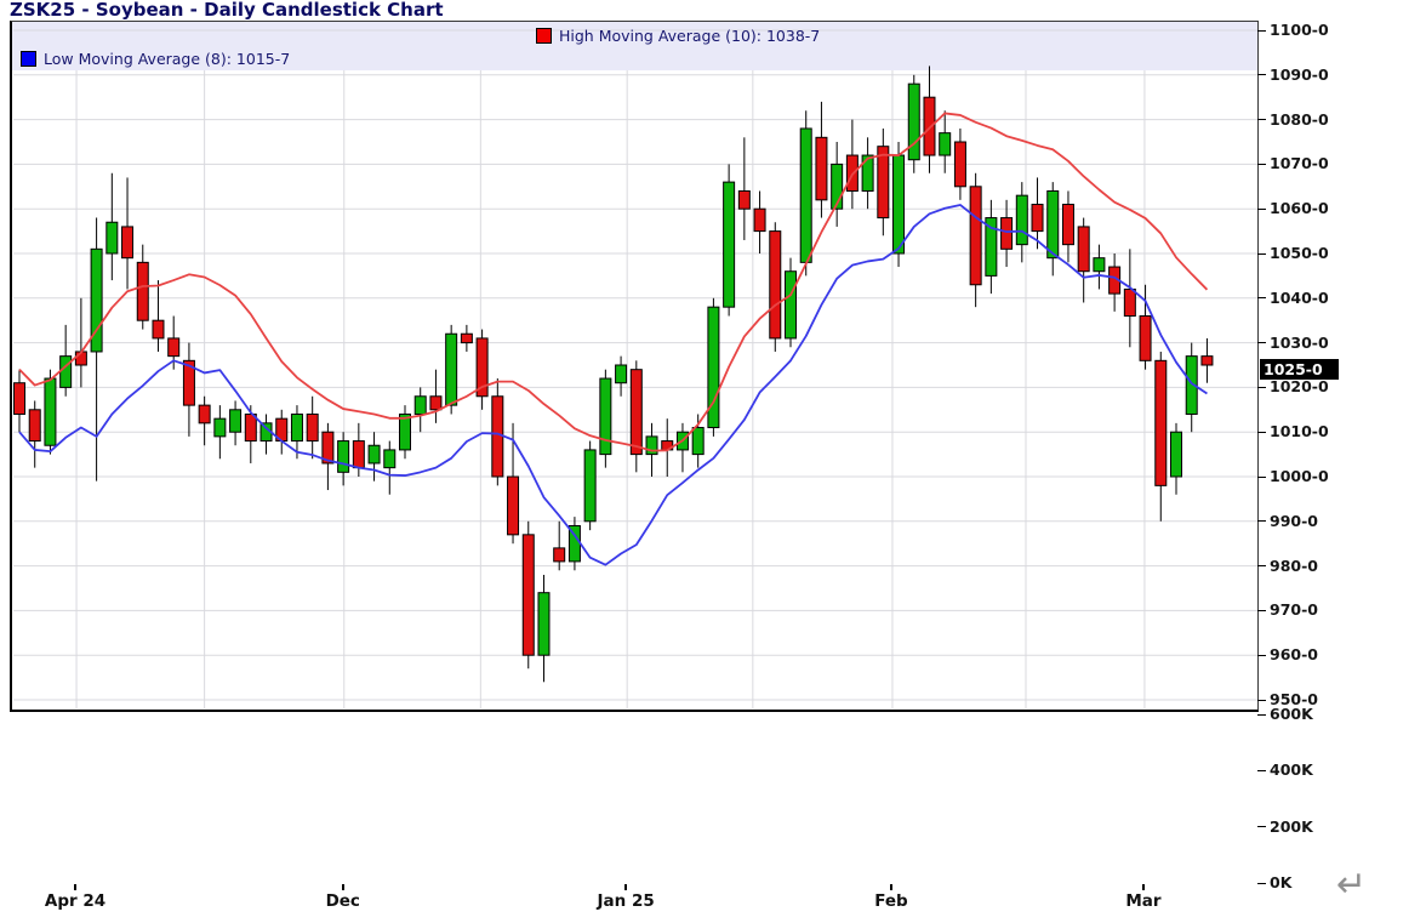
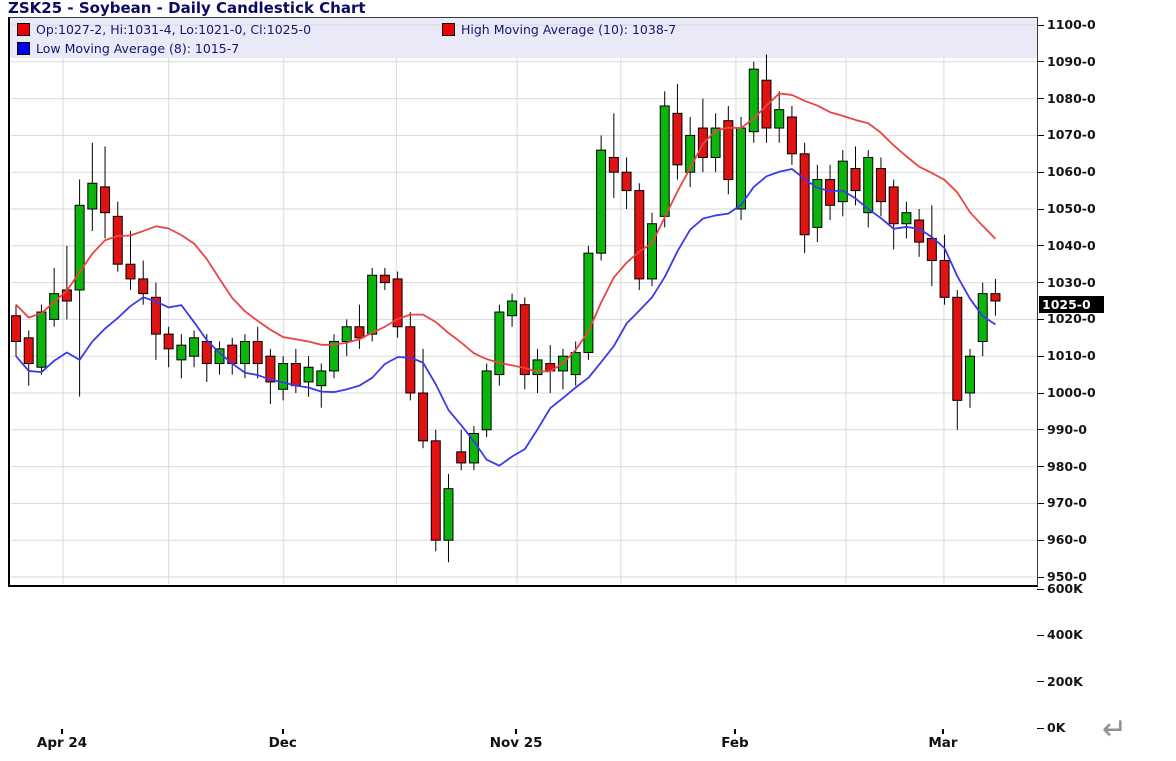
  ZSK25 - Soybean - Daily Candlestick Chart
+ Op:1027-2, Hi:1031-4, Lo:1021-0, Cl:1025-0
  High Moving Average (10): 1038-7
  Low Moving Average (8): 1015-7
  1100-0
  1090-0
  1080-0
  1070-0
  1060-0
  1050-0
  1040-0
  1030-0
  1020-0
  1010-0
  1000-0
  990-0
  980-0
  970-0
  960-0
  950-0
  1025-0
  600K
  400K
  200K
  0K
  Apr 24
  Dec
- Jan 25
+ Nov 25
  Feb
  Mar
  ↵
